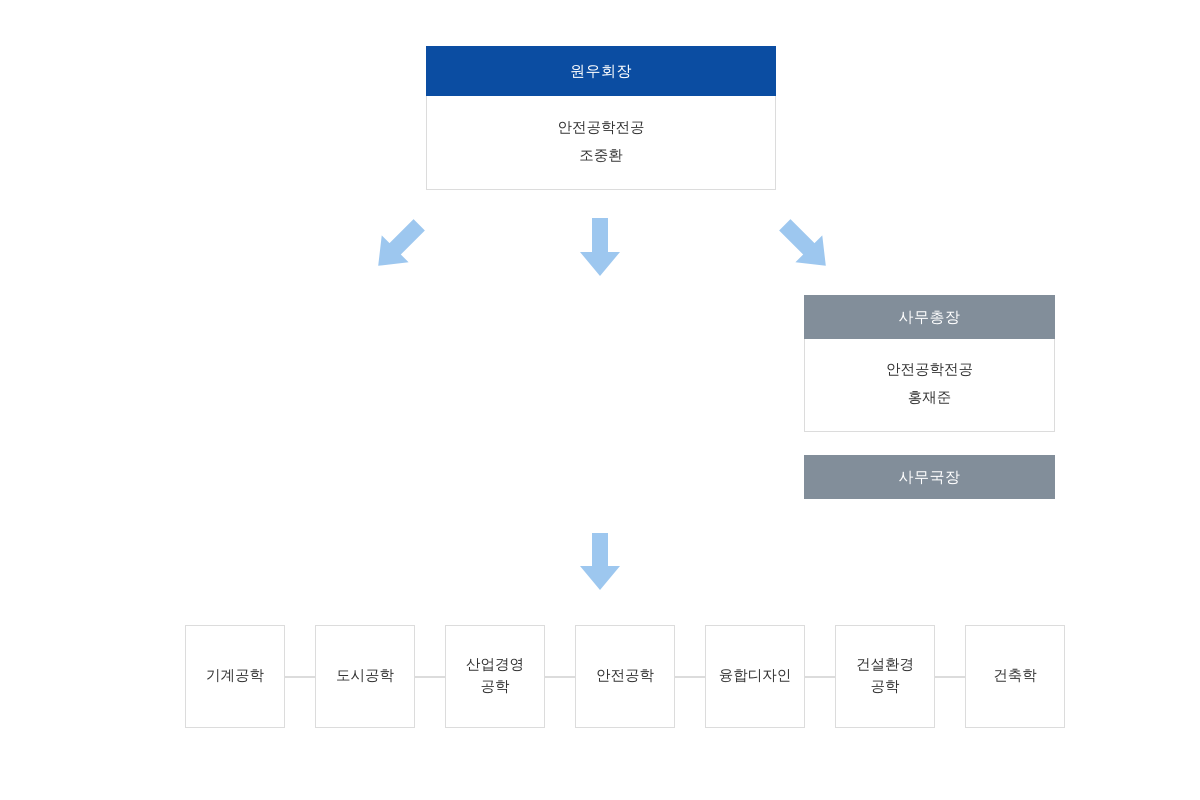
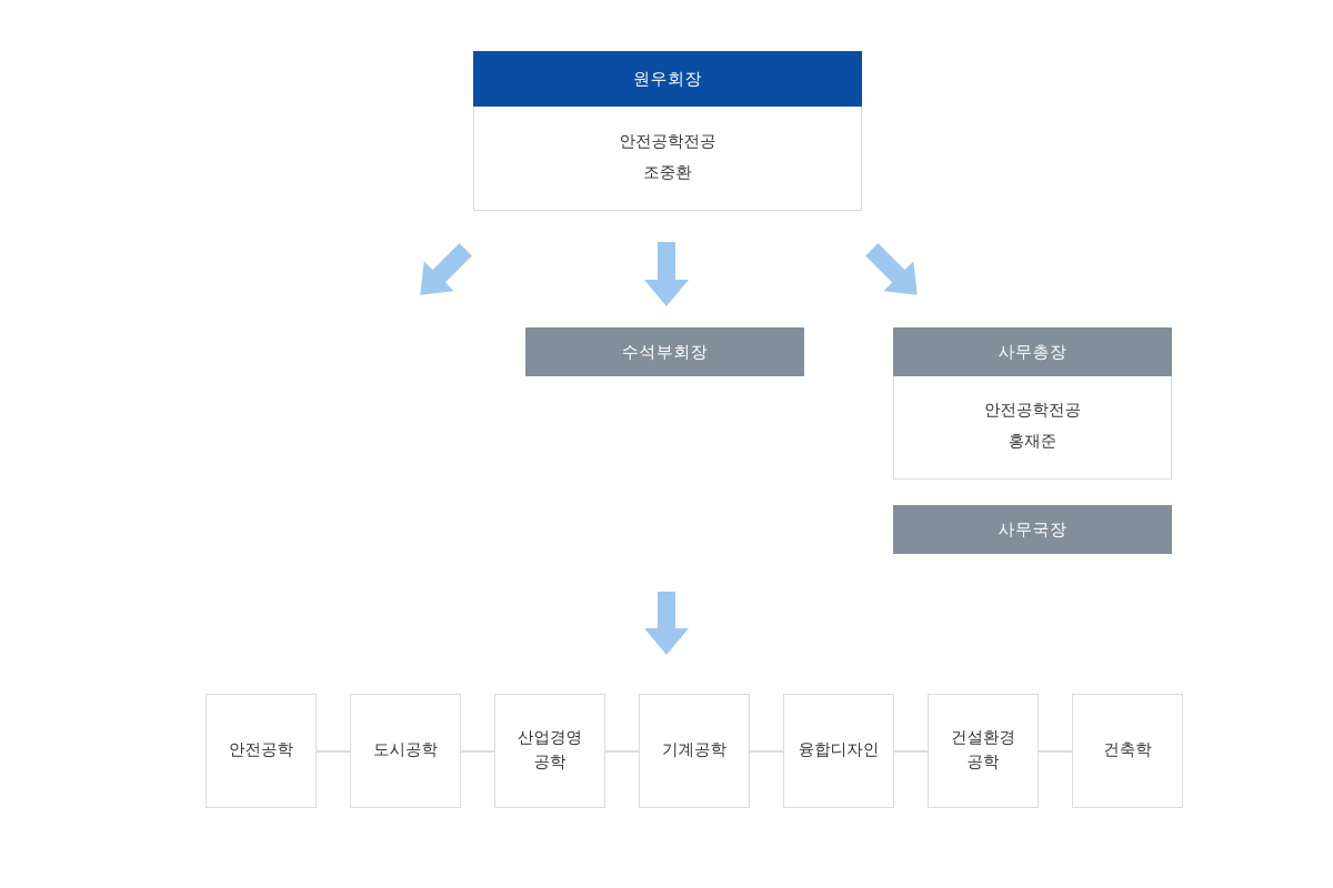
  원우회장
  안전공학전공
  조중환
+ 수석부회장
  사무총장
  안전공학전공
  홍재준
  사무국장
- 기계공학
+ 안전공학
  도시공학
  산업경영
  공학
- 안전공학
+ 기계공학
  융합디자인
  건설환경
  공학
  건축학
